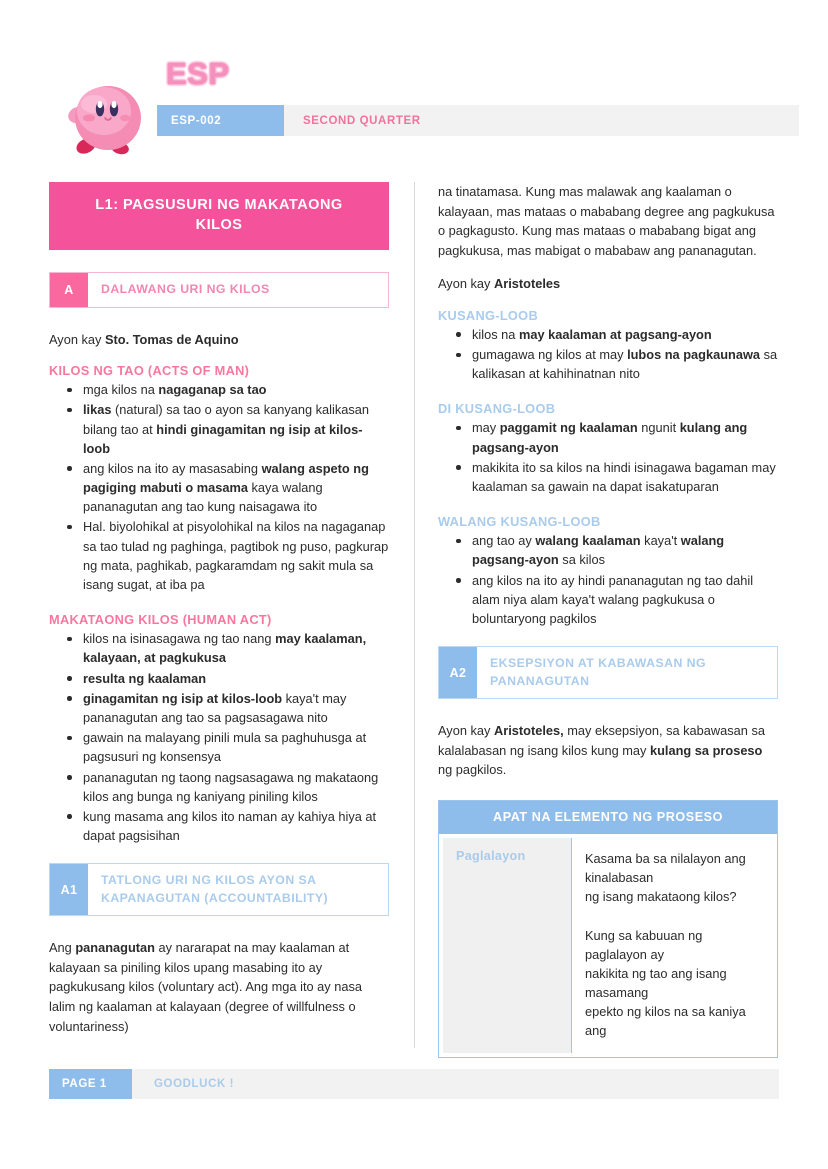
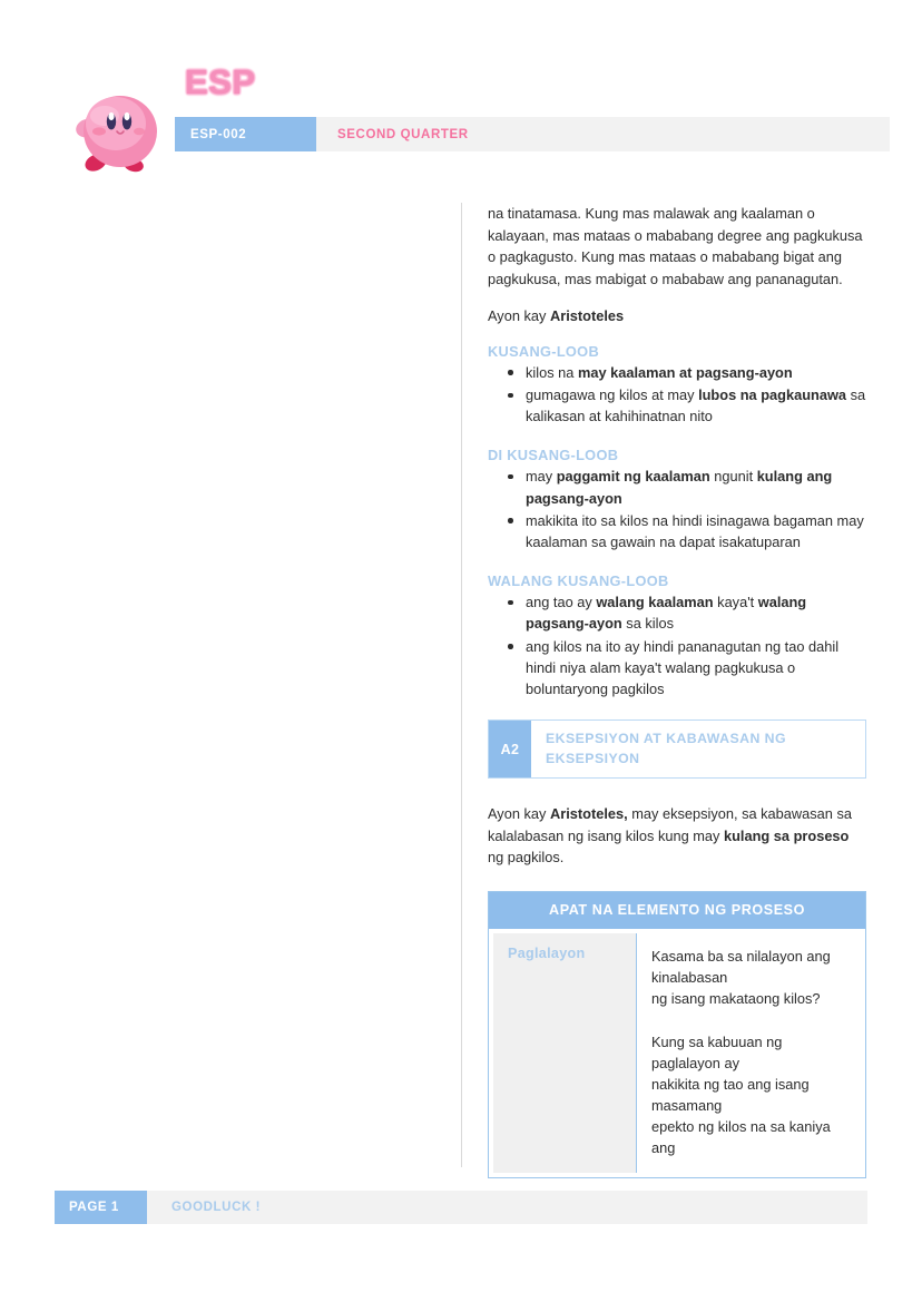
  ESP
  ESP-002
  SECOND QUARTER
- L1: PAGSUSURI NG MAKATAONG KILOS
- A
- DALAWANG URI NG KILOS
- Ayon kay Sto. Tomas de Aquino
- KILOS NG TAO (ACTS OF MAN)
- mga kilos na nagaganap sa tao
- likas (natural) sa tao o ayon sa kanyang kalikasan bilang tao at hindi ginagamitan ng isip at kilos-loob
- ang kilos na ito ay masasabing walang aspeto ng pagiging mabuti o masama kaya walang pananagutan ang tao kung naisagawa ito
- Hal. biyolohikal at pisyolohikal na kilos na nagaganap sa tao tulad ng paghinga, pagtibok ng puso, pagkurap ng mata, paghikab, pagkaramdam ng sakit mula sa isang sugat, at iba pa
- MAKATAONG KILOS (HUMAN ACT)
- kilos na isinasagawa ng tao nang may kaalaman, kalayaan, at pagkukusa
- resulta ng kaalaman
- ginagamitan ng isip at kilos-loob kaya't may pananagutan ang tao sa pagsasagawa nito
- gawain na malayang pinili mula sa paghuhusga at pagsusuri ng konsensya
- pananagutan ng taong nagsasagawa ng makataong kilos ang bunga ng kaniyang piniling kilos
- kung masama ang kilos ito naman ay kahiya hiya at dapat pagsisihan
- A1
- TATLONG URI NG KILOS AYON SA KAPANAGUTAN (ACCOUNTABILITY)
- Ang pananagutan ay nararapat na may kaalaman at kalayaan sa piniling kilos upang masabing ito ay pagkukusang kilos (voluntary act). Ang mga ito ay nasa lalim ng kaalaman at kalayaan (degree of willfulness o voluntariness)
  na tinatamasa. Kung mas malawak ang kaalaman o kalayaan, mas mataas o mababang degree ang pagkukusa o pagkagusto. Kung mas mataas o mababang bigat ang pagkukusa, mas mabigat o mababaw ang pananagutan.
  Ayon kay Aristoteles
  KUSANG-LOOB
  kilos na may kaalaman at pagsang-ayon
  gumagawa ng kilos at may lubos na pagkaunawa sa kalikasan at kahihinatnan nito
  DI KUSANG-LOOB
  may paggamit ng kaalaman ngunit kulang ang pagsang-ayon
  makikita ito sa kilos na hindi isinagawa bagaman may kaalaman sa gawain na dapat isakatuparan
  WALANG KUSANG-LOOB
  ang tao ay walang kaalaman kaya't walang pagsang-ayon sa kilos
- ang kilos na ito ay hindi pananagutan ng tao dahil alam niya alam kaya't walang pagkukusa o boluntaryong pagkilos
+ ang kilos na ito ay hindi pananagutan ng tao dahil hindi niya alam kaya't walang pagkukusa o boluntaryong pagkilos
  A2
- EKSEPSIYON AT KABAWASAN NG PANANAGUTAN
+ EKSEPSIYON AT KABAWASAN NG EKSEPSIYON
  Ayon kay Aristoteles, may eksepsiyon, sa kabawasan sa kalalabasan ng isang kilos kung may kulang sa proseso ng pagkilos.
  APAT NA ELEMENTO NG PROSESO
  Paglalayon
  Kasama ba sa nilalayon ang kinalabasan
  ng isang makataong kilos?
  Kung sa kabuuan ng paglalayon ay
  nakikita ng tao ang isang masamang
  epekto ng kilos na sa kaniya ang
  PAGE 1
  GOODLUCK !
